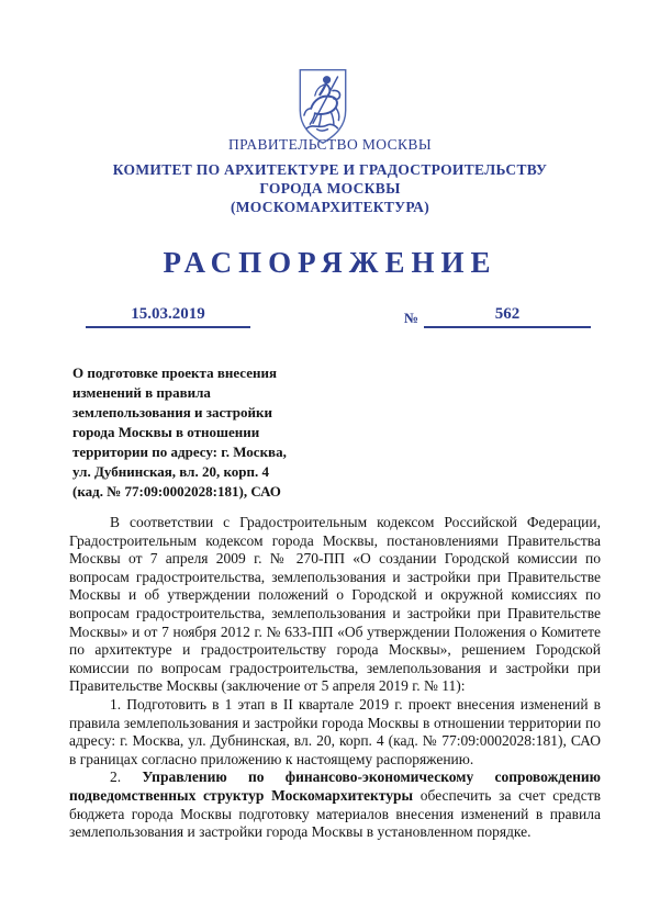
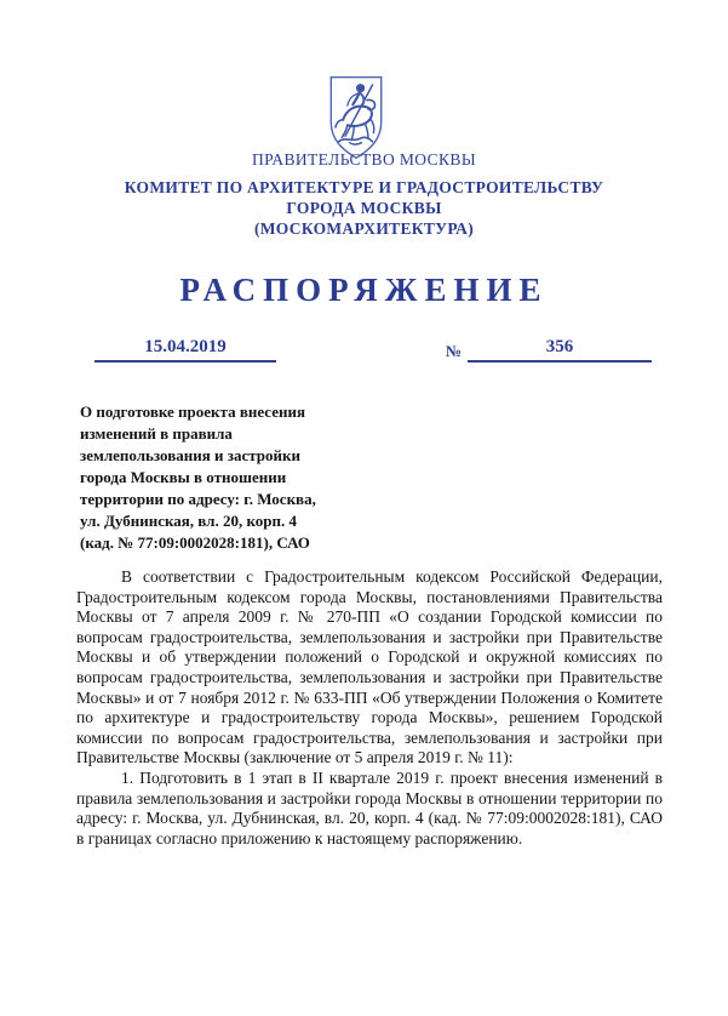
  ПРАВИТЕЛЬСТВО МОСКВЫ
  КОМИТЕТ ПО АРХИТЕКТУРЕ И ГРАДОСТРОИТЕЛЬСТВУ
  ГОРОДА МОСКВЫ
  (МОСКОМАРХИТЕКТУРА)
  РАСПОРЯЖЕНИЕ
- 15.03.2019
+ 15.04.2019
  №
- 562
+ 356
  О подготовке проекта внесения
  изменений в правила
  землепользования и застройки
  города Москвы в отношении
  территории по адресу: г. Москва,
  ул. Дубнинская, вл. 20, корп. 4
  (кад. № 77:09:0002028:181), САО
  В соответствии с Градостроительным кодексом Российской Федерации, Градостроительным кодексом города Москвы, постановлениями Правительства Москвы от 7 апреля 2009 г. № 270-ПП «О создании Городской комиссии по вопросам градостроительства, землепользования и застройки при Правительстве Москвы и об утверждении положений о Городской и окружной комиссиях по вопросам градостроительства, землепользования и застройки при Правительстве Москвы» и от 7 ноября 2012 г. № 633-ПП «Об утверждении Положения о Комитете по архитектуре и градостроительству города Москвы», решением Городской комиссии по вопросам градостроительства, землепользования и застройки при Правительстве Москвы (заключение от 5 апреля 2019 г. № 11):
  1. Подготовить в 1 этап в II квартале 2019 г. проект внесения изменений в правила землепользования и застройки города Москвы в отношении территории по адресу: г. Москва, ул. Дубнинская, вл. 20, корп. 4 (кад. № 77:09:0002028:181), САО в границах согласно приложению к настоящему распоряжению.
- 2. Управлению по финансово-экономическому сопровождению подведомственных структур Москомархитектуры обеспечить за счет средств бюджета города Москвы подготовку материалов внесения изменений в правила землепользования и застройки города Москвы в установленном порядке.
